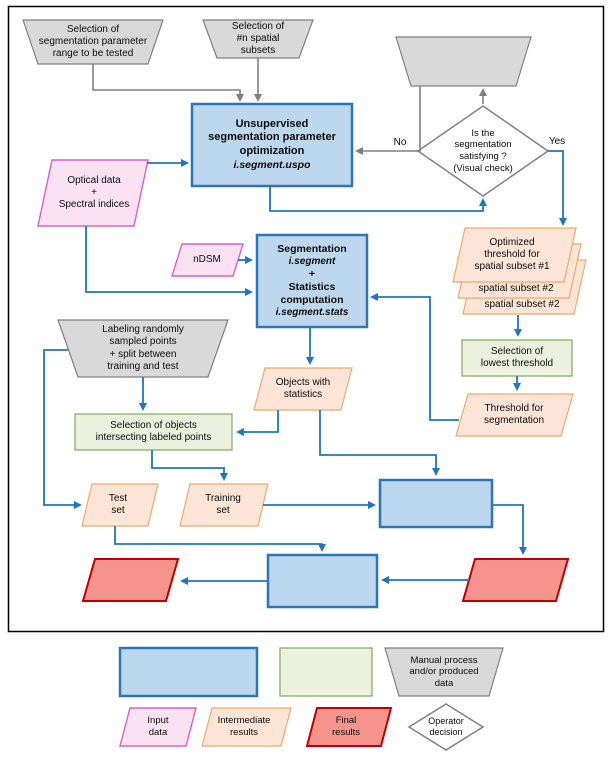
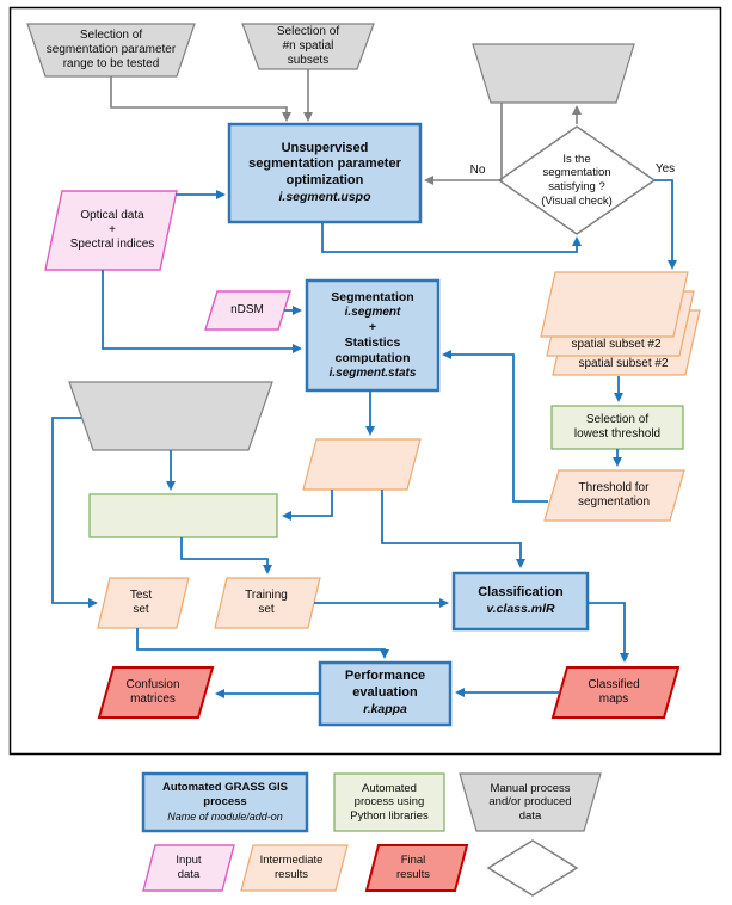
  Selection of
  segmentation parameter
  range to be tested
  Selection of
  #n spatial
  subsets
  Unsupervised
  segmentation parameter
  optimization
  i.segment.uspo
  Is the
  segmentation
  satisfying ?
  (Visual check)
  No
  Yes
  Optical data
  +
  Spectral indices
  nDSM
  Segmentation
  i.segment
  +
  Statistics
  computation
  i.segment.stats
- Optimized
- threshold for
- spatial subset #1
  spatial subset #2
  spatial subset #2
  Selection of
  lowest threshold
  Threshold for
  segmentation
- Labeling randomly
- sampled points
- + split between
- training and test
- Objects with
- statistics
- Selection of objects
- intersecting labeled points
  Test
  set
  Training
  set
+ Classification
+ v.class.mlR
+ Performance
+ evaluation
+ r.kappa
+ Confusion
+ matrices
+ Classified
+ maps
+ Automated GRASS GIS
+ process
+ Name of module/add-on
+ Automated
+ process using
+ Python libraries
  Manual process
  and/or produced
  data
  Input
  data
  Intermediate
  results
  Final
  results
- Operator
- decision
